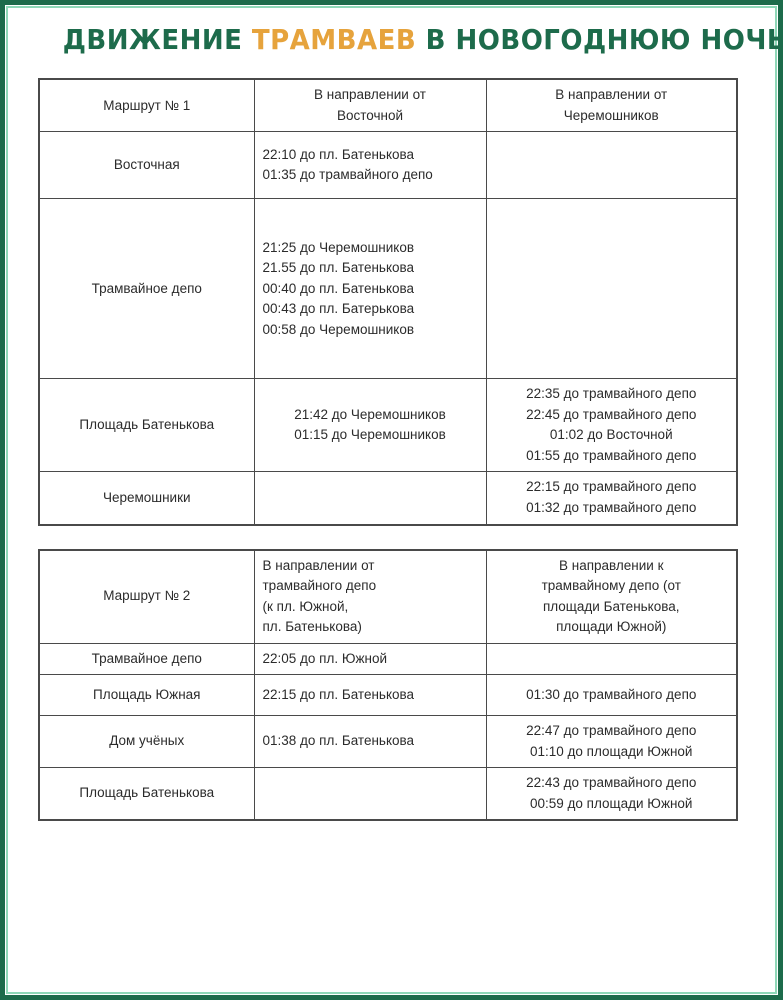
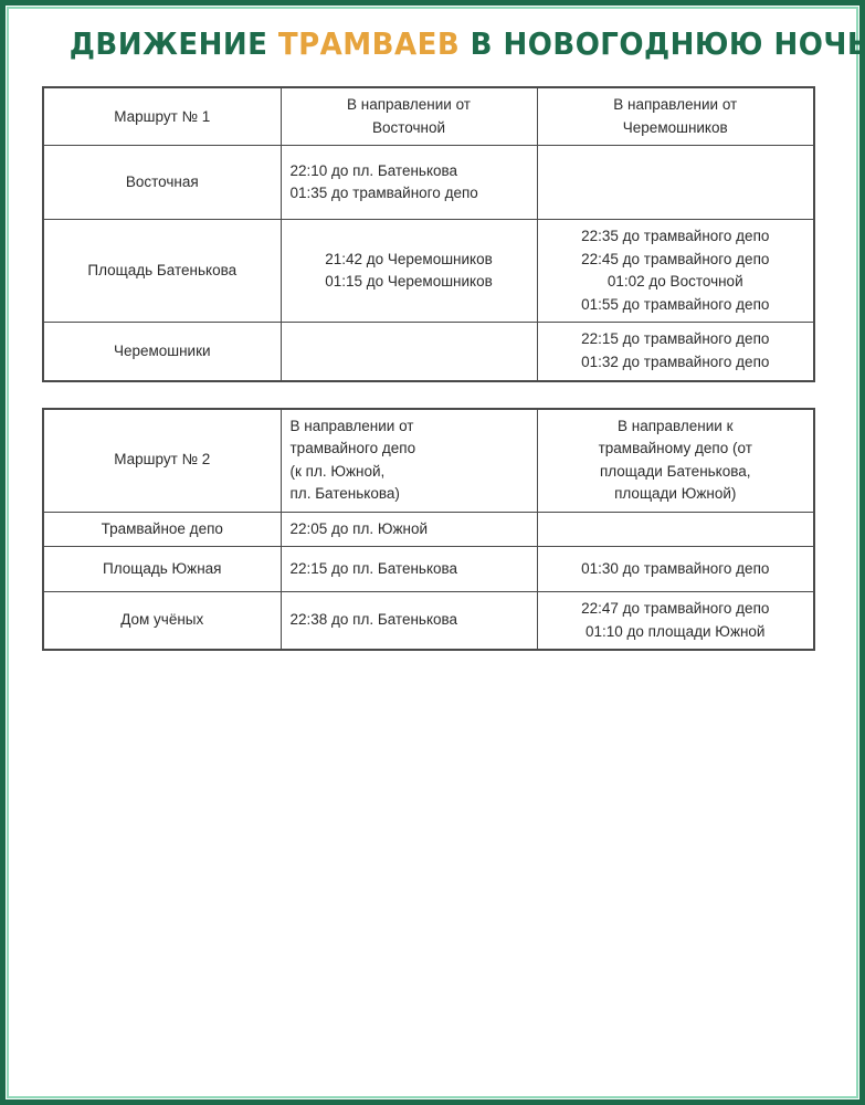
  ДВИЖЕНИЕ ТРАМВАЕВ В НОВОГОДНЮЮ НОЧЬ
  Маршрут № 1	В направлении от Восточной	В направлении от Черемошников
  Восточная	22:10 до пл. Батенькова 01:35 до трамвайного депо
- Трамвайное депо	21:25 до Черемошников 21.55 до пл. Батенькова 00:40 до пл. Батенькова 00:43 до пл. Батерькова 00:58 до Черемошников
  Площадь Батенькова	21:42 до Черемошников 01:15 до Черемошников	22:35 до трамвайного депо 22:45 до трамвайного депо 01:02 до Восточной 01:55 до трамвайного депо
  Черемошники		22:15 до трамвайного депо 01:32 до трамвайного депо
  Маршрут № 2	В направлении от трамвайного депо (к пл. Южной, пл. Батенькова)	В направлении к трамвайному депо (от площади Батенькова, площади Южной)
  Трамвайное депо	22:05 до пл. Южной
  Площадь Южная	22:15 до пл. Батенькова	01:30 до трамвайного депо
- Дом учёных	01:38 до пл. Батенькова	22:47 до трамвайного депо 01:10 до площади Южной
+ Дом учёных	22:38 до пл. Батенькова	22:47 до трамвайного депо 01:10 до площади Южной
- Площадь Батенькова		22:43 до трамвайного депо 00:59 до площади Южной
